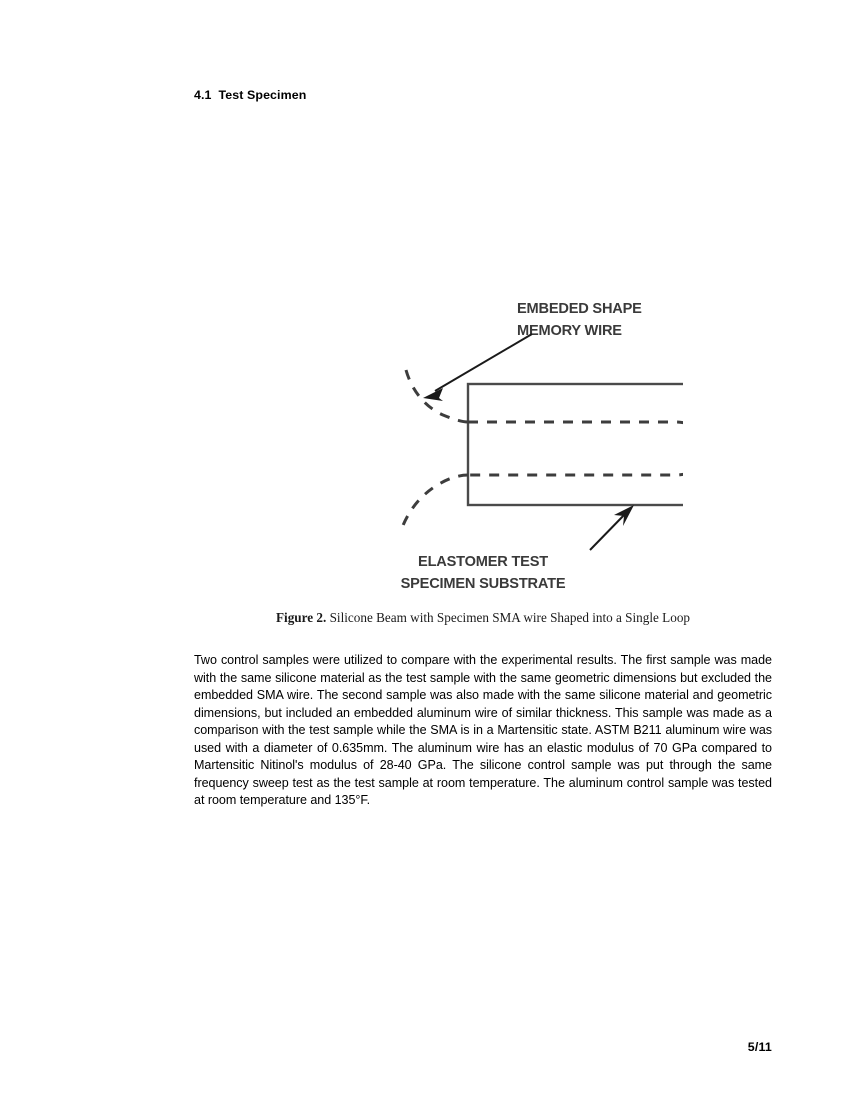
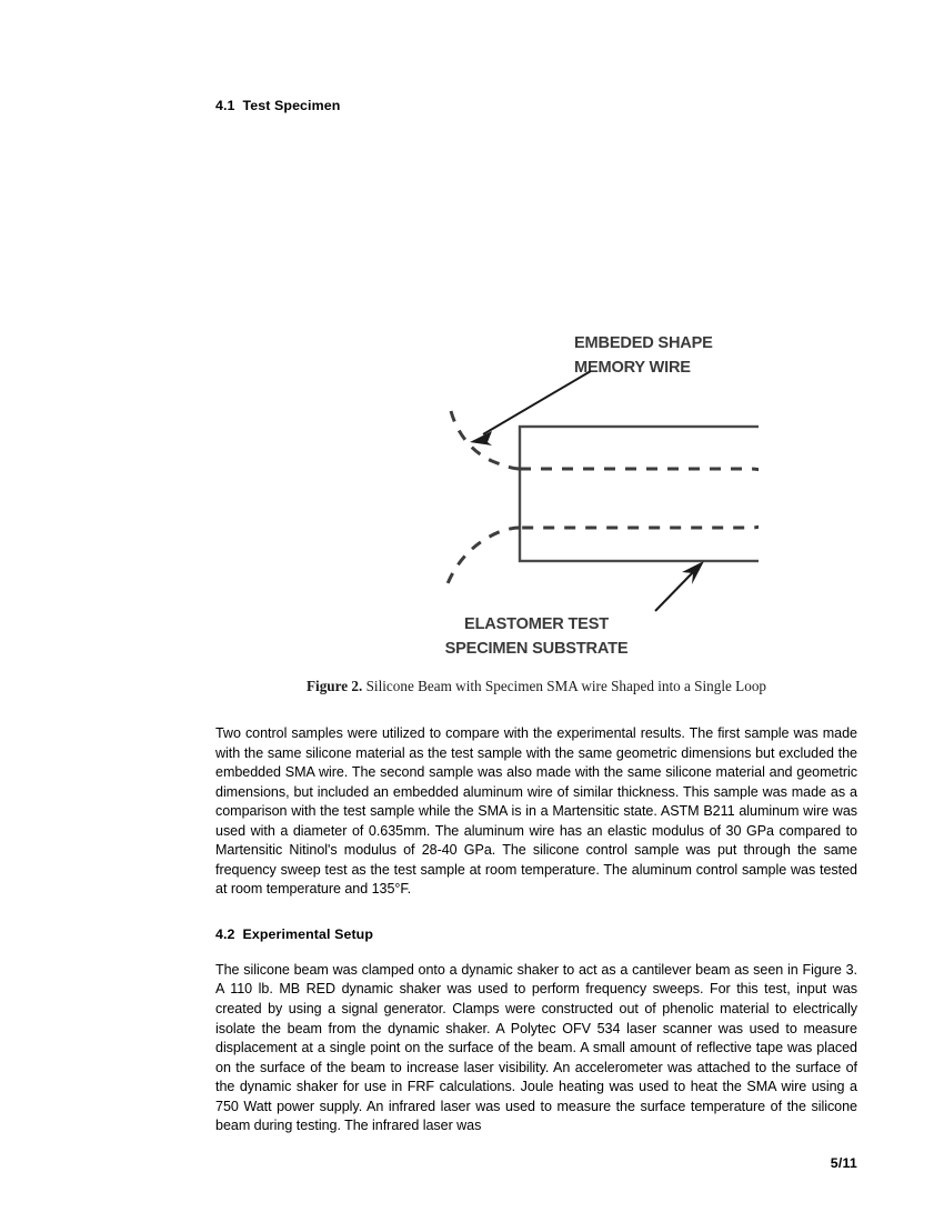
  4.1 Test Specimen
  EMBEDED SHAPE
  MEMORY WIRE
  ELASTOMER TEST
  SPECIMEN SUBSTRATE
  Figure 2. Silicone Beam with Specimen SMA wire Shaped into a Single Loop
- Two control samples were utilized to compare with the experimental results. The first sample was made with the same silicone material as the test sample with the same geometric dimensions but excluded the embedded SMA wire. The second sample was also made with the same silicone material and geometric dimensions, but included an embedded aluminum wire of similar thickness. This sample was made as a comparison with the test sample while the SMA is in a Martensitic state. ASTM B211 aluminum wire was used with a diameter of 0.635mm. The aluminum wire has an elastic modulus of 70 GPa compared to Martensitic Nitinol's modulus of 28-40 GPa. The silicone control sample was put through the same frequency sweep test as the test sample at room temperature. The aluminum control sample was tested at room temperature and 135°F.
+ Two control samples were utilized to compare with the experimental results. The first sample was made with the same silicone material as the test sample with the same geometric dimensions but excluded the embedded SMA wire. The second sample was also made with the same silicone material and geometric dimensions, but included an embedded aluminum wire of similar thickness. This sample was made as a comparison with the test sample while the SMA is in a Martensitic state. ASTM B211 aluminum wire was used with a diameter of 0.635mm. The aluminum wire has an elastic modulus of 30 GPa compared to Martensitic Nitinol's modulus of 28-40 GPa. The silicone control sample was put through the same frequency sweep test as the test sample at room temperature. The aluminum control sample was tested at room temperature and 135°F.
+ 4.2 Experimental Setup
+ The silicone beam was clamped onto a dynamic shaker to act as a cantilever beam as seen in Figure 3. A 110 lb. MB RED dynamic shaker was used to perform frequency sweeps. For this test, input was created by using a signal generator. Clamps were constructed out of phenolic material to electrically isolate the beam from the dynamic shaker. A Polytec OFV 534 laser scanner was used to measure displacement at a single point on the surface of the beam. A small amount of reflective tape was placed on the surface of the beam to increase laser visibility. An accelerometer was attached to the surface of the dynamic shaker for use in FRF calculations. Joule heating was used to heat the SMA wire using a 750 Watt power supply. An infrared laser was used to measure the surface temperature of the silicone beam during testing. The infrared laser was
  5/11
